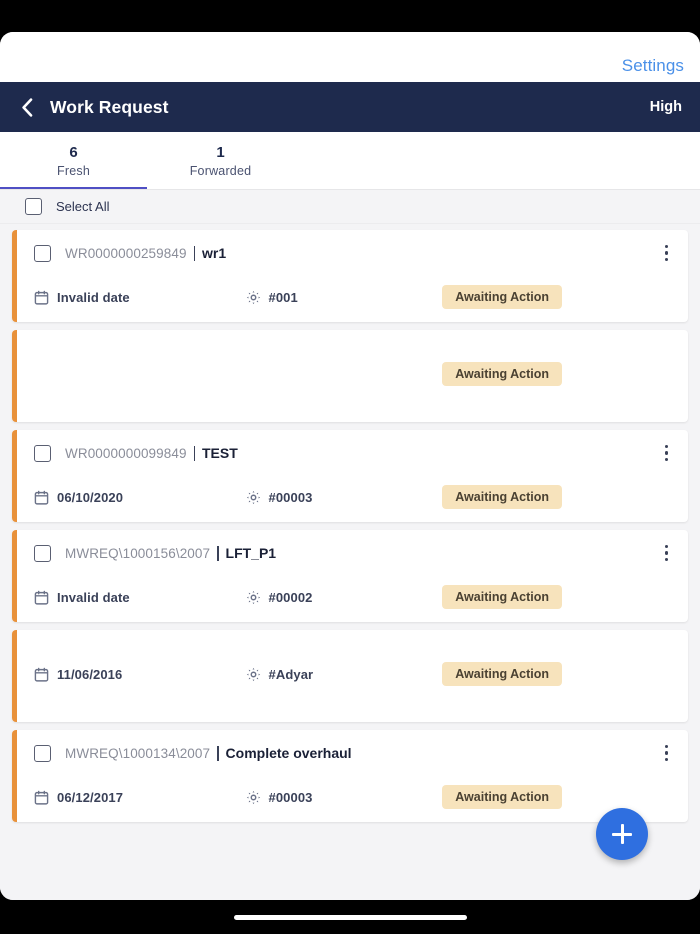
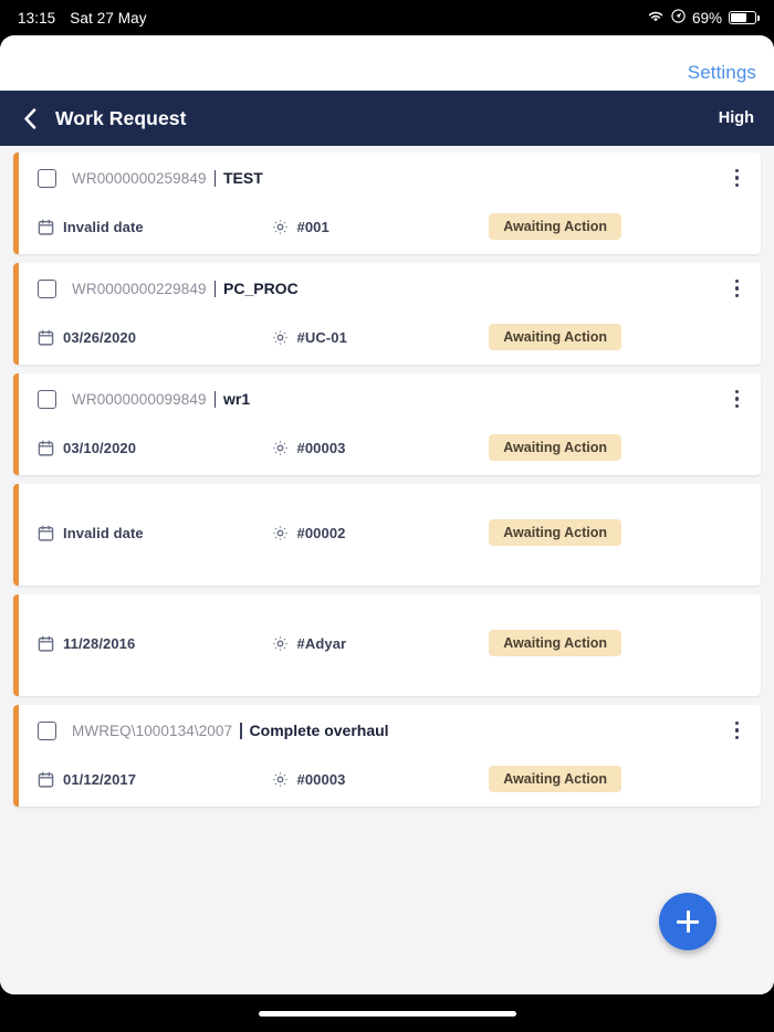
+ 13:15
+ Sat 27 May
+ 69%
  Settings
  Work Request
  High
- 6
- Fresh
- 1
- Forwarded
- Select All
  WR0000000259849
- wr1
+ TEST
  Invalid date
  #001
  Awaiting Action
+ WR0000000229849
+ PC_PROC
+ 03/26/2020
+ #UC-01
  Awaiting Action
  WR0000000099849
- TEST
+ wr1
- 06/10/2020
+ 03/10/2020
  #00003
  Awaiting Action
- MWREQ\1000156\2007
- LFT_P1
  Invalid date
  #00002
  Awaiting Action
- 11/06/2016
+ 11/28/2016
  #Adyar
  Awaiting Action
  MWREQ\1000134\2007
  Complete overhaul
- 06/12/2017
+ 01/12/2017
  #00003
  Awaiting Action
